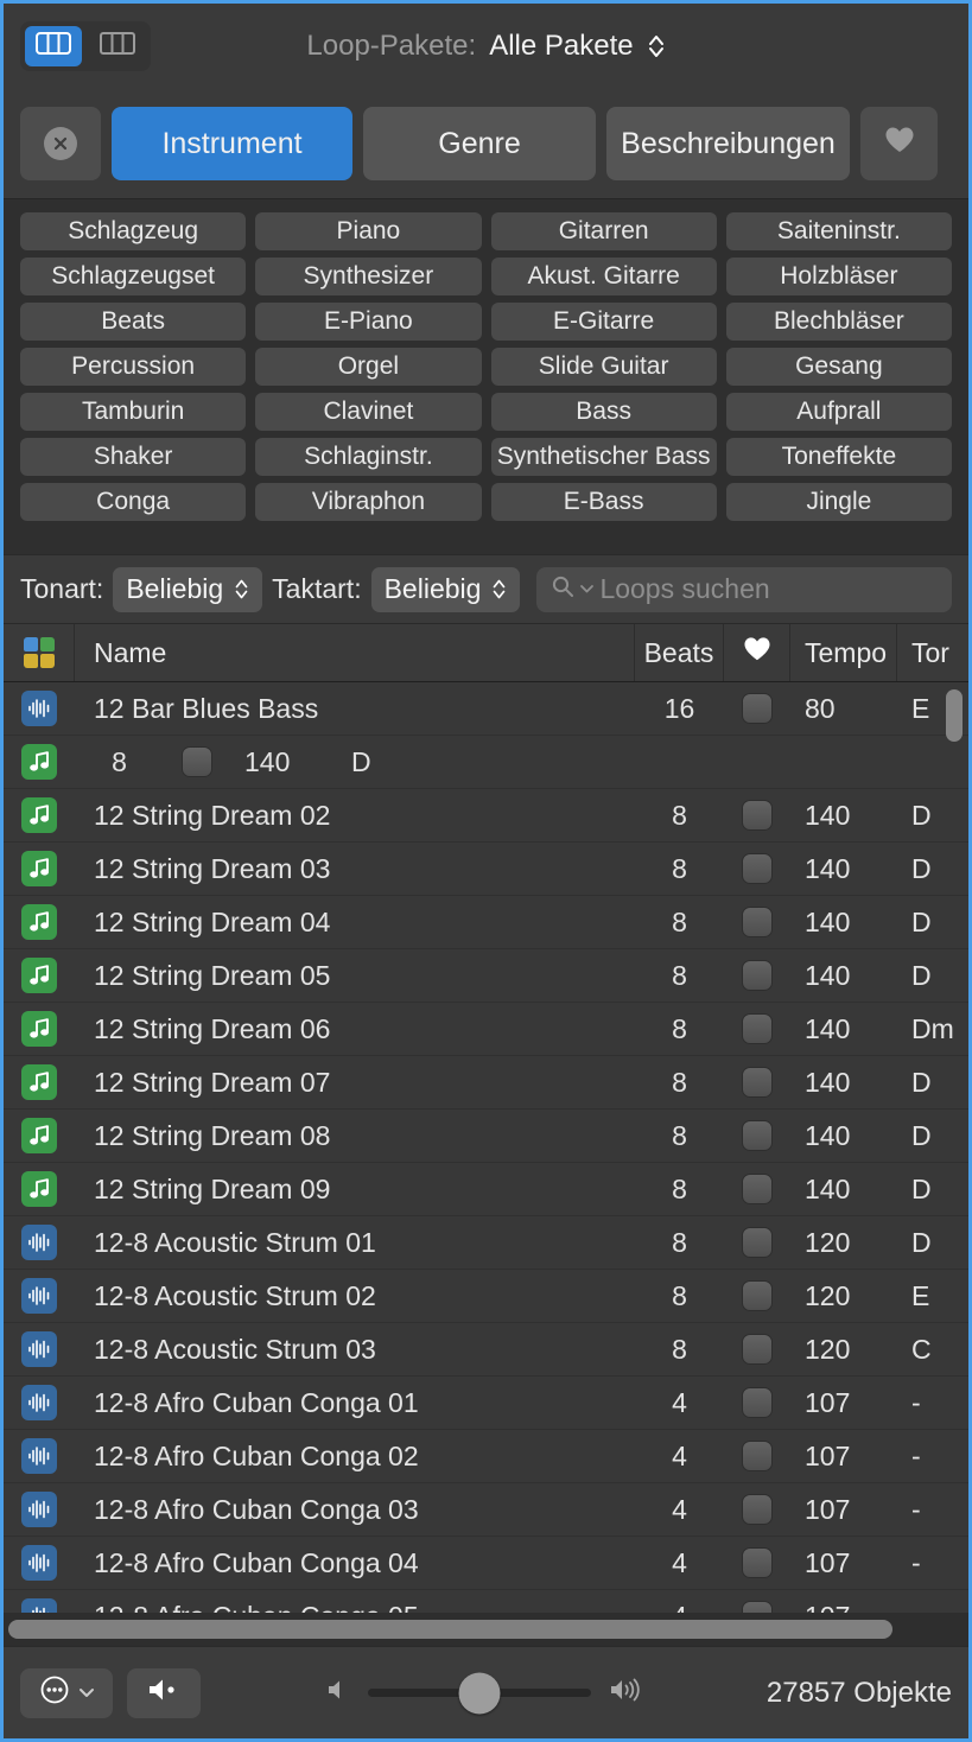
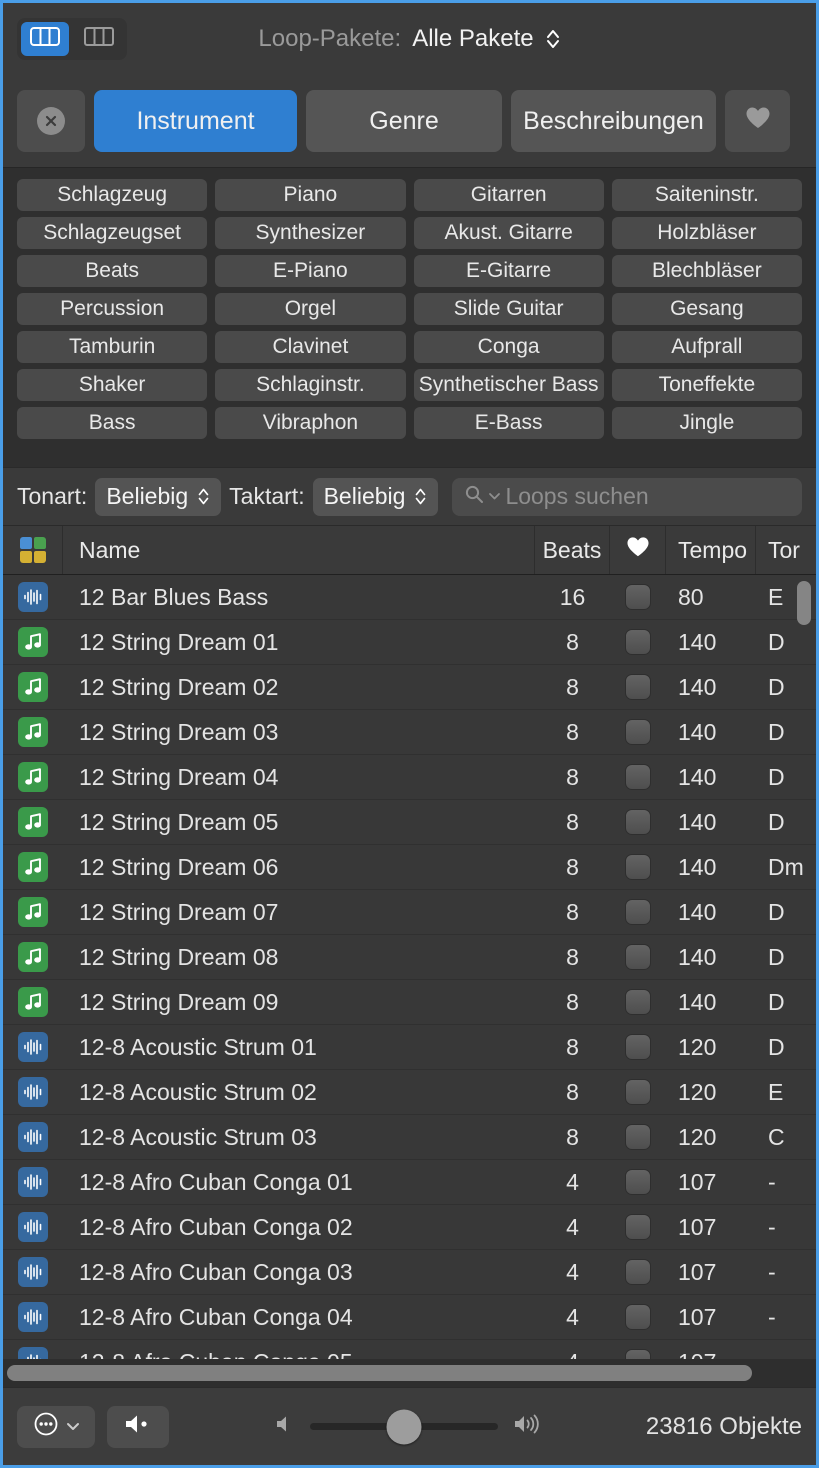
  Loop-Pakete:
  Alle Pakete
  Instrument
  Genre
  Beschreibungen
  Schlagzeug
  Piano
  Gitarren
  Saiteninstr.
  Schlagzeugset
  Synthesizer
  Akust. Gitarre
  Holzbläser
  Beats
  E-Piano
  E-Gitarre
  Blechbläser
  Percussion
  Orgel
  Slide Guitar
  Gesang
  Tamburin
  Clavinet
- Bass
+ Conga
  Aufprall
  Shaker
  Schlaginstr.
  Synthetischer Bass
  Toneffekte
- Conga
+ Bass
  Vibraphon
  E-Bass
  Jingle
  Tonart:
  Beliebig
  Taktart:
  Beliebig
  Loops suchen
  Name
  Beats
  Tempo
  Tor
  12 Bar Blues Bass
  16
  80
  E
+ 12 String Dream 01
  8
  140
  D
  12 String Dream 02
  8
  140
  D
  12 String Dream 03
  8
  140
  D
  12 String Dream 04
  8
  140
  D
  12 String Dream 05
  8
  140
  D
  12 String Dream 06
  8
  140
  Dm
  12 String Dream 07
  8
  140
  D
  12 String Dream 08
  8
  140
  D
  12 String Dream 09
  8
  140
  D
  12-8 Acoustic Strum 01
  8
  120
  D
  12-8 Acoustic Strum 02
  8
  120
  E
  12-8 Acoustic Strum 03
  8
  120
  C
  12-8 Afro Cuban Conga 01
  4
  107
  -
  12-8 Afro Cuban Conga 02
  4
  107
  -
  12-8 Afro Cuban Conga 03
  4
  107
  -
  12-8 Afro Cuban Conga 04
  4
  107
  -
- 27857 Objekte
+ 23816 Objekte
